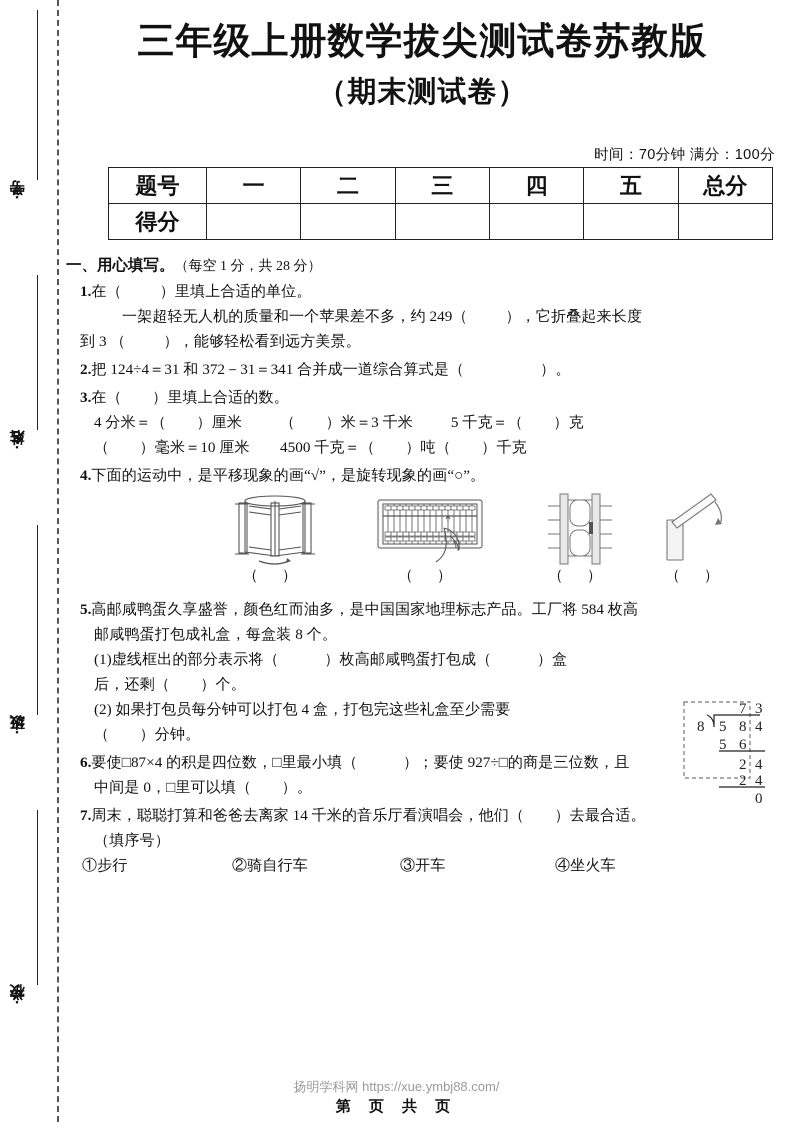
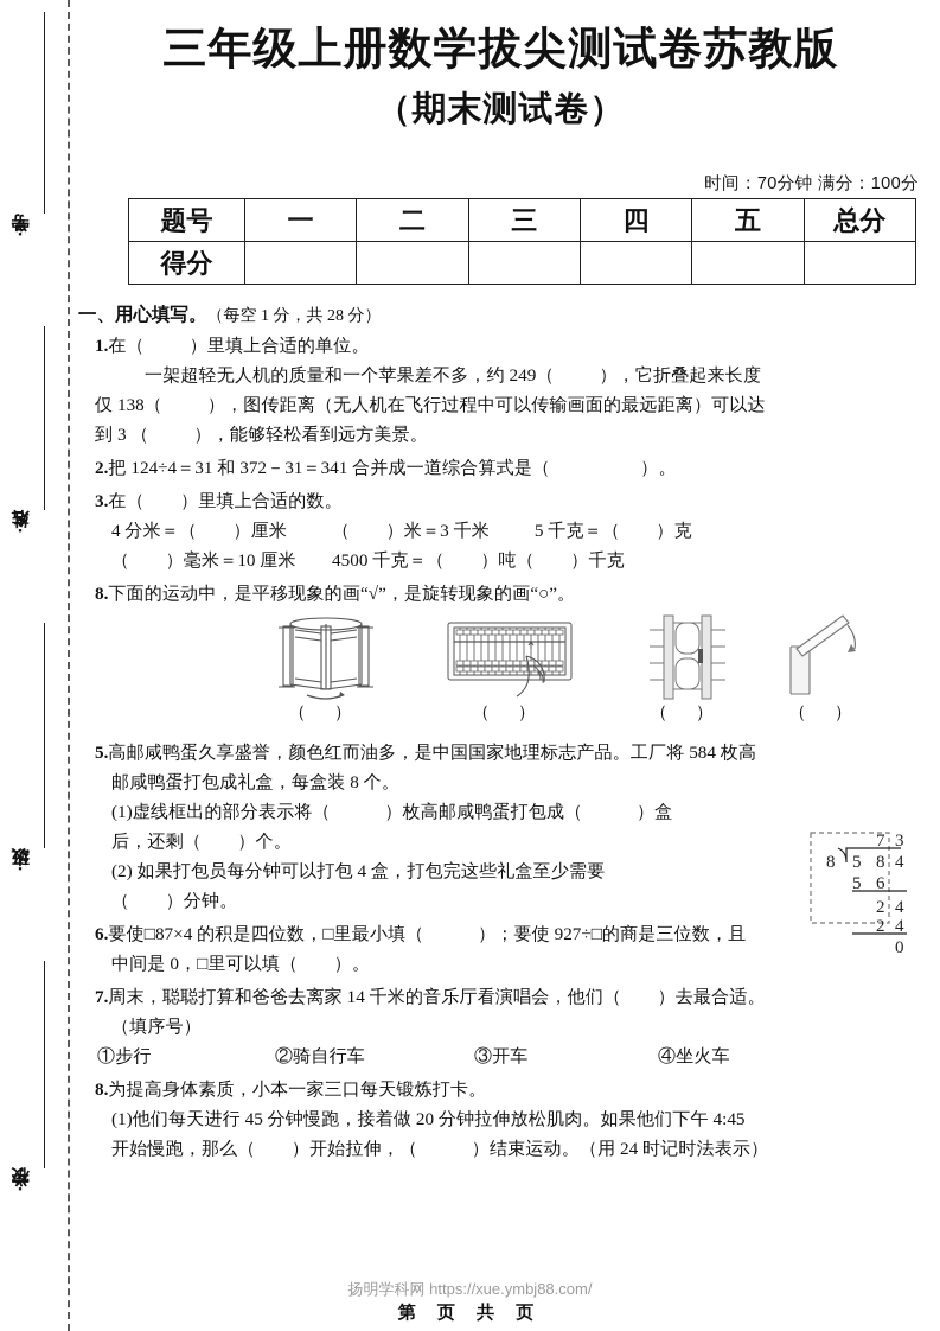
  三年级上册数学拔尖测试卷苏教版
  （期末测试卷）
  时间：70分钟 满分：100分
  题号	一	二	三	四	五	总分
  得分
  一、用心填写。（每空 1 分，共 28 分）
  1.在（ ）里填上合适的单位。
  一架超轻无人机的质量和一个苹果差不多，约 249（ ），它折叠起来长度
+ 仅 138（ ），图传距离（无人机在飞行过程中可以传输画面的最远距离）可以达
  到 3 （ ），能够轻松看到远方美景。
  2.把 124÷4＝31 和 372－31＝341 合并成一道综合算式是（ ）。
  3.在（ ）里填上合适的数。
  4 分米＝（ ）厘米 （ ）米＝3 千米 5 千克＝（ ）克
  （ ）毫米＝10 厘米 4500 千克＝（ ）吨（ ）千克
- 4.下面的运动中，是平移现象的画“√”，是旋转现象的画“○”。
+ 8.下面的运动中，是平移现象的画“√”，是旋转现象的画“○”。
  （ ）
  （ ）
  （ ）
  （ ）
  5.高邮咸鸭蛋久享盛誉，颜色红而油多，是中国国家地理标志产品。工厂将 584 枚高
  邮咸鸭蛋打包成礼盒，每盒装 8 个。
  (1)虚线框出的部分表示将（ ）枚高邮咸鸭蛋打包成（ ）盒
  后，还剩（ ）个。
  (2) 如果打包员每分钟可以打包 4 盒，打包完这些礼盒至少需要
  （ ）分钟。
  6.要使□87×4 的积是四位数，□里最小填（ ）；要使 927÷□的商是三位数，且
  中间是 0，□里可以填（ ）。
  7.周末，聪聪打算和爸爸去离家 14 千米的音乐厅看演唱会，他们（ ）去最合适。
  （填序号）
  ①步行
  ②骑自行车
  ③开车
  ④坐火车
+ 8.为提高身体素质，小本一家三口每天锻炼打卡。
+ (1)他们每天进行 45 分钟慢跑，接着做 20 分钟拉伸放松肌肉。如果他们下午 4:45
+ 开始慢跑，那么（ ）开始拉伸，（ ）结束运动。（用 24 时记时法表示）
  7
  3
  8
  5
  8
  4
  5
  6
  2
  4
  2
  4
  0
  扬明学科网 https://xue.ymbj88.com/
  第 页 共 页
